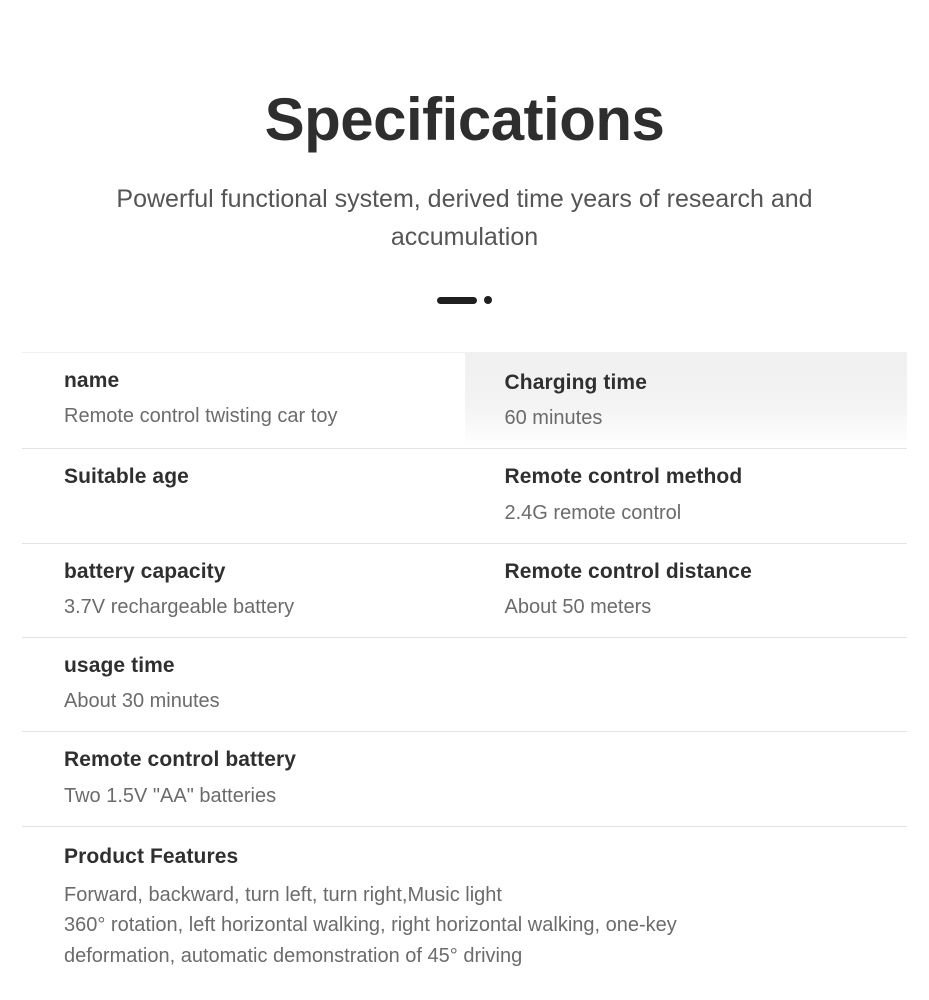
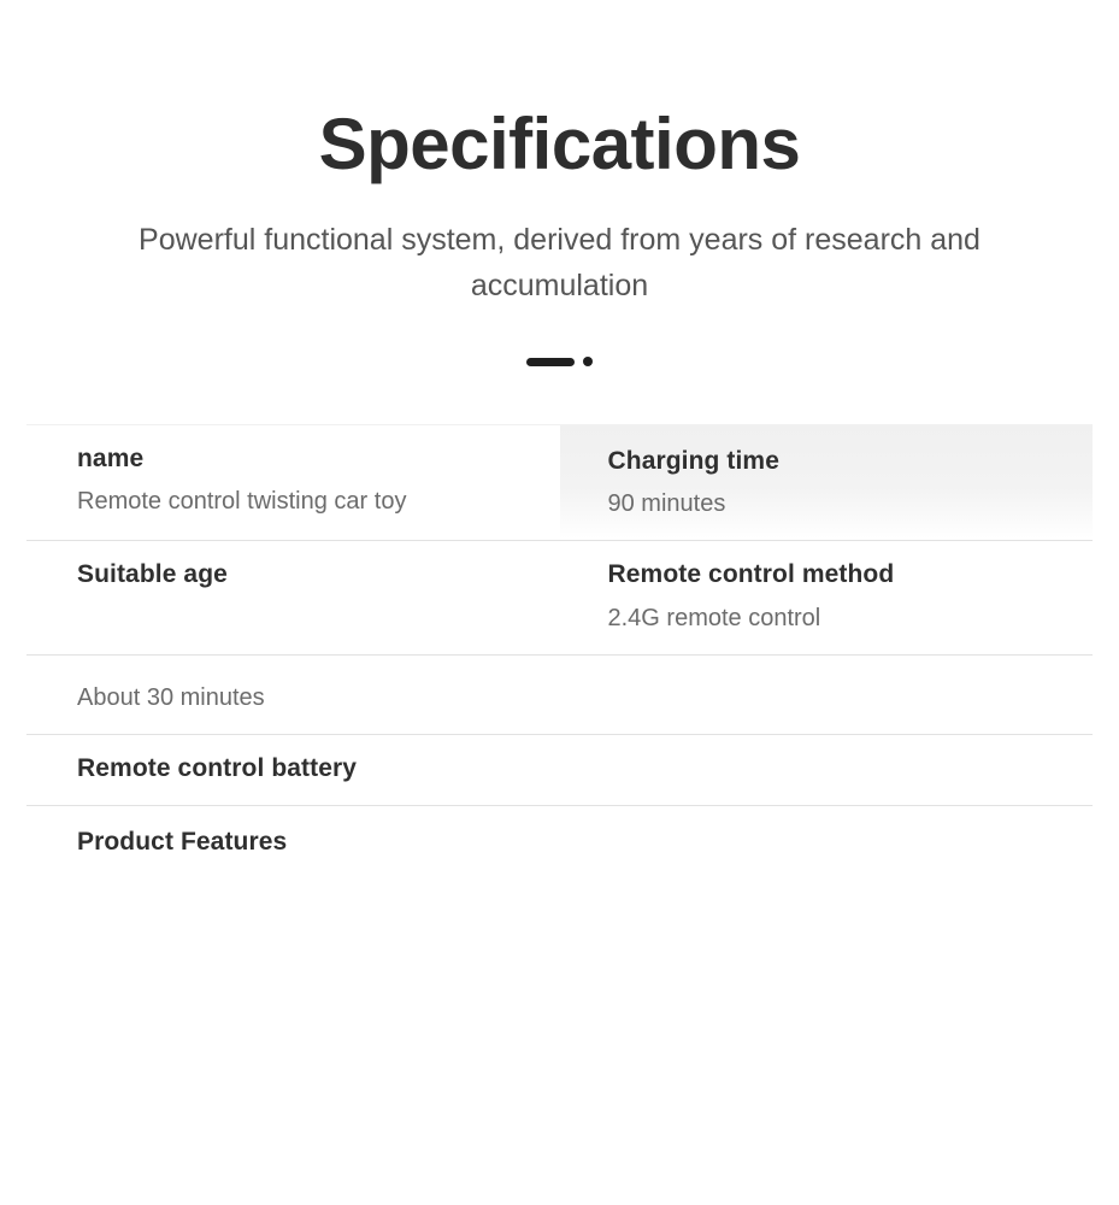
  Specifications
- Powerful functional system, derived time years of research and accumulation
+ Powerful functional system, derived from years of research and accumulation
  name
  Remote control twisting car toy
  Charging time
- 60 minutes
+ 90 minutes
  Suitable age
  Remote control method
  2.4G remote control
- battery capacity
- 3.7V rechargeable battery
- Remote control distance
- About 50 meters
- usage time
  About 30 minutes
  Remote control battery
- Two 1.5V "AA" batteries
  Product Features
- Forward, backward, turn left, turn right,Music light
- 360° rotation, left horizontal walking, right horizontal walking, one-key
- deformation, automatic demonstration of 45° driving
